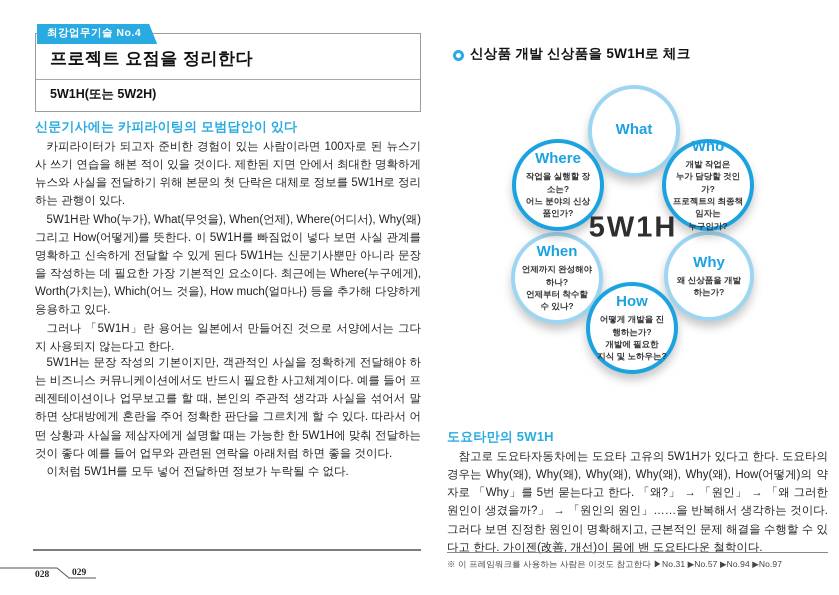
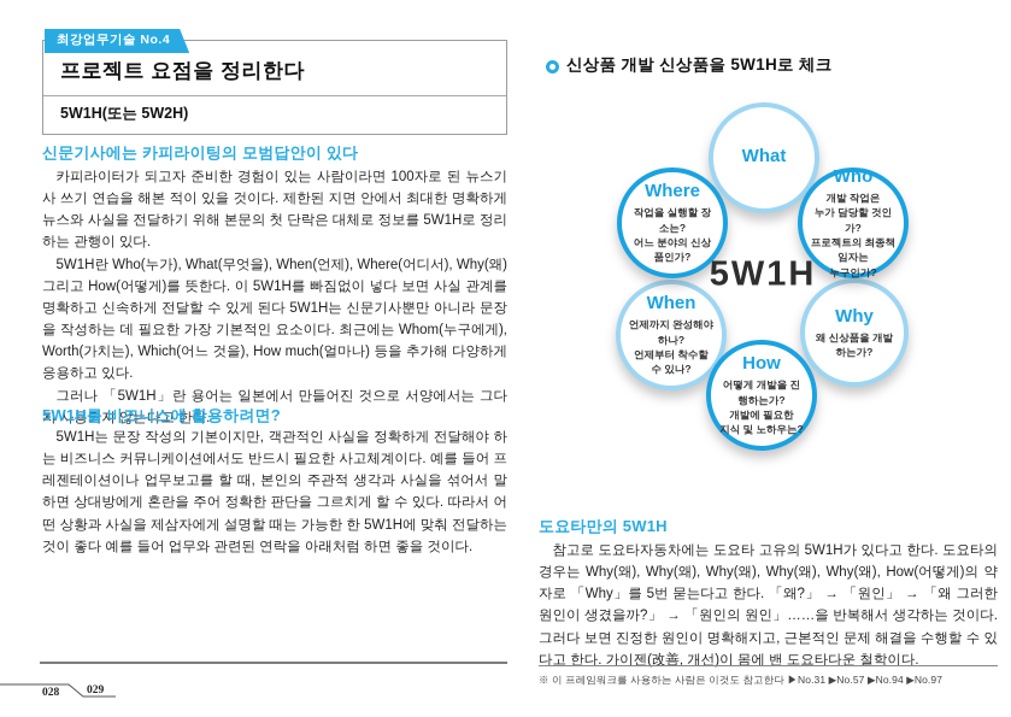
  최강업무기술 No.4
  프로젝트 요점을 정리한다
  5W1H(또는 5W2H)
  신문기사에는 카피라이팅의 모범답안이 있다
  카피라이터가 되고자 준비한 경험이 있는 사람이라면 100자로 된 뉴스기사 쓰기 연습을 해본 적이 있을 것이다. 제한된 지면 안에서 최대한 명확하게 뉴스와 사실을 전달하기 위해 본문의 첫 단락은 대체로 정보를 5W1H로 정리하는 관행이 있다.
- 5W1H란 Who(누가), What(무엇을), When(언제), Where(어디서), Why(왜) 그리고 How(어떻게)를 뜻한다. 이 5W1H를 빠짐없이 넣다 보면 사실 관계를 명확하고 신속하게 전달할 수 있게 된다 5W1H는 신문기사뿐만 아니라 문장을 작성하는 데 필요한 가장 기본적인 요소이다. 최근에는 Where(누구에게), Worth(가치는), Which(어느 것을), How much(얼마나) 등을 추가해 다양하게 응용하고 있다.
+ 5W1H란 Who(누가), What(무엇을), When(언제), Where(어디서), Why(왜) 그리고 How(어떻게)를 뜻한다. 이 5W1H를 빠짐없이 넣다 보면 사실 관계를 명확하고 신속하게 전달할 수 있게 된다 5W1H는 신문기사뿐만 아니라 문장을 작성하는 데 필요한 가장 기본적인 요소이다. 최근에는 Whom(누구에게), Worth(가치는), Which(어느 것을), How much(얼마나) 등을 추가해 다양하게 응용하고 있다.
  그러나 「5W1H」란 용어는 일본에서 만들어진 것으로 서양에서는 그다지 사용되지 않는다고 한다.
+ 5W1H를 비즈니스에 활용하려면?
  5W1H는 문장 작성의 기본이지만, 객관적인 사실을 정확하게 전달해야 하는 비즈니스 커뮤니케이션에서도 반드시 필요한 사고체계이다. 예를 들어 프레젠테이션이나 업무보고를 할 때, 본인의 주관적 생각과 사실을 섞어서 말하면 상대방에게 혼란을 주어 정확한 판단을 그르치게 할 수 있다. 따라서 어떤 상황과 사실을 제삼자에게 설명할 때는 가능한 한 5W1H에 맞춰 전달하는 것이 좋다 예를 들어 업무와 관련된 연락을 아래처럼 하면 좋을 것이다.
- 이처럼 5W1H를 모두 넣어 전달하면 정보가 누락될 수 없다.
  028
  029
  신상품 개발 신상품을 5W1H로 체크
  What
  Where
  작업을 실행할 장소는?
  어느 분야의 신상품인가?
  Who
  개발 작업은
  누가 담당할 것인가?
  프로젝트의 최종책임자는
  누구인가?
  When
  언제까지 완성해야 하나?
  언제부터 착수할 수 있나?
  Why
  왜 신상품을 개발하는가?
  How
  어떻게 개발을 진행하는가?
  개발에 필요한
  지식 및 노하우는?
  5W1H
  도요타만의 5W1H
  참고로 도요타자동차에는 도요타 고유의 5W1H가 있다고 한다. 도요타의 경우는 Why(왜), Why(왜), Why(왜), Why(왜), Why(왜), How(어떻게)의 약자로 「Why」를 5번 묻는다고 한다. 「왜?」 → 「원인」 → 「왜 그러한 원인이 생겼을까?」 → 「원인의 원인」……을 반복해서 생각하는 것이다. 그러다 보면 진정한 원인이 명확해지고, 근본적인 문제 해결을 수행할 수 있다고 한다. 가이젠(改善, 개선)이 몸에 밴 도요타다운 철학이다.
  ※ 이 프레임워크를 사용하는 사람은 이것도 참고한다 ▶No.31 ▶No.57 ▶No.94 ▶No.97
